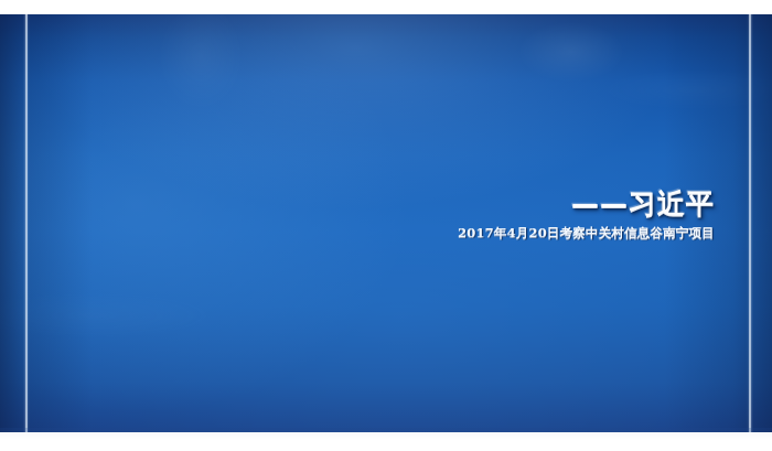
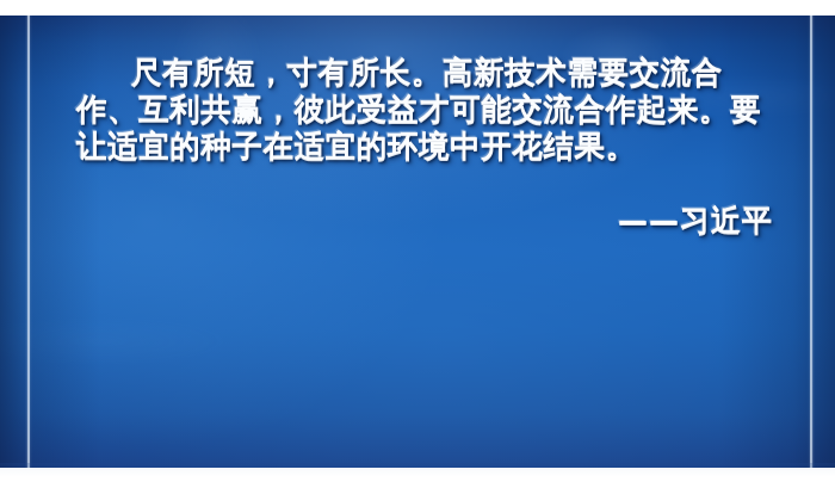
+ 尺有所短，寸有所长。高新技术需要交流合
+ 作、互利共赢，彼此受益才可能交流合作起来。要
+ 让适宜的种子在适宜的环境中开花结果。
  ——习近平
- 2017年4月20日考察中关村信息谷南宁项目
